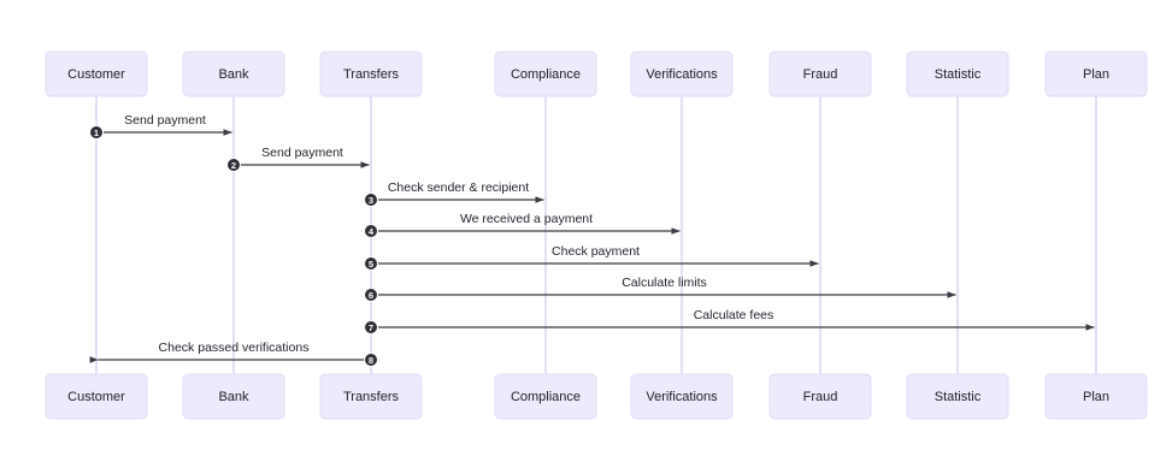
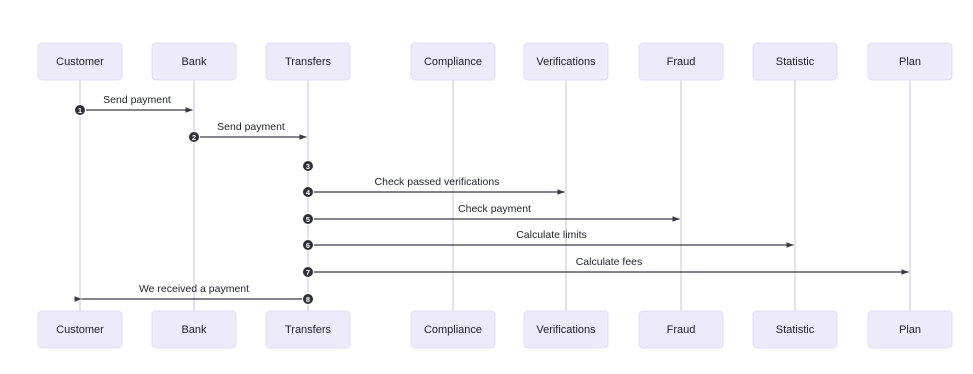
  Send payment
  Send payment
- Check sender & recipient
- We received a payment
+ Check passed verifications
  Check payment
  Calculate limits
  Calculate fees
- Check passed verifications
+ We received a payment
  Customer
  Bank
  Transfers
  Compliance
  Verifications
  Fraud
  Statistic
  Plan
  Customer
  Bank
  Transfers
  Compliance
  Verifications
  Fraud
  Statistic
  Plan
  1
  2
  3
  4
  5
  6
  7
  8
